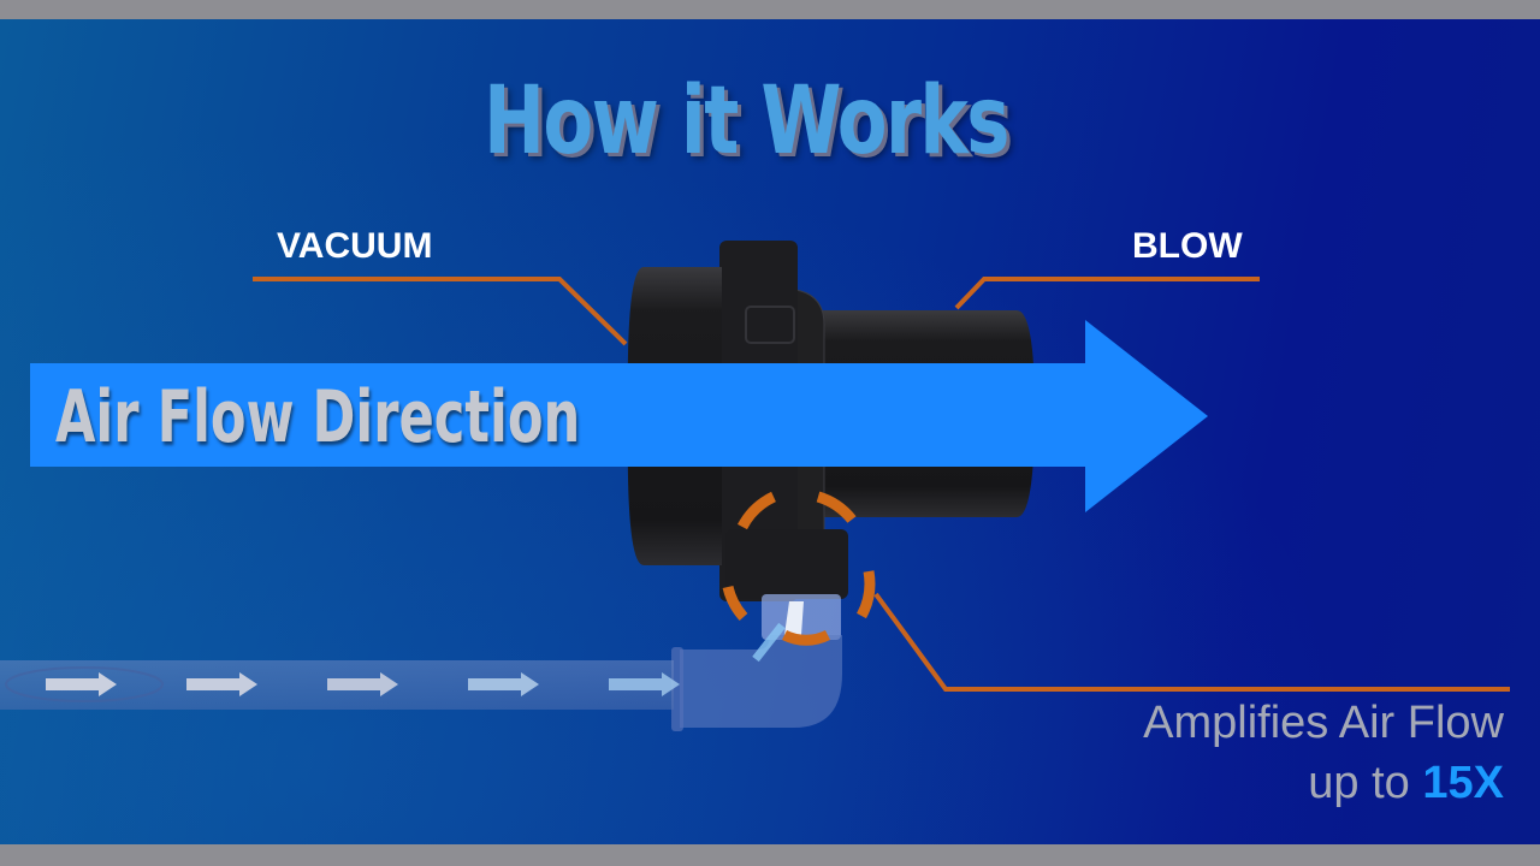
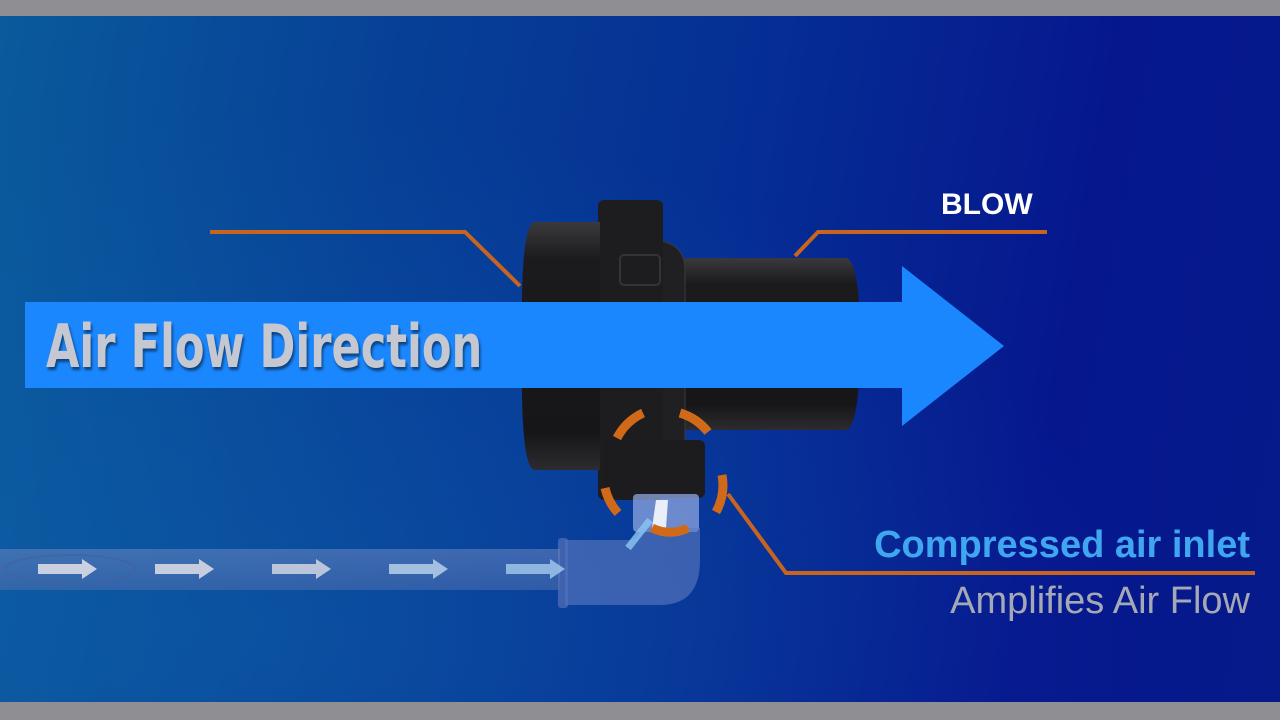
- How it Works
- VACUUM
  BLOW
  Air Flow Direction
+ Compressed air inlet
  Amplifies Air Flow
- up to 15X
